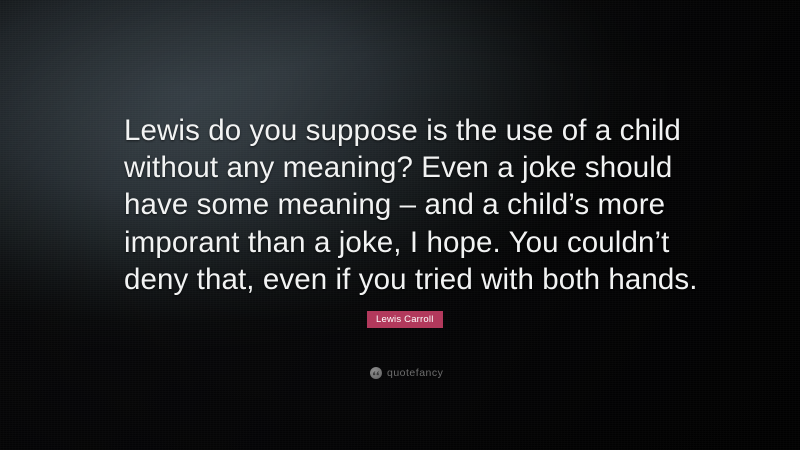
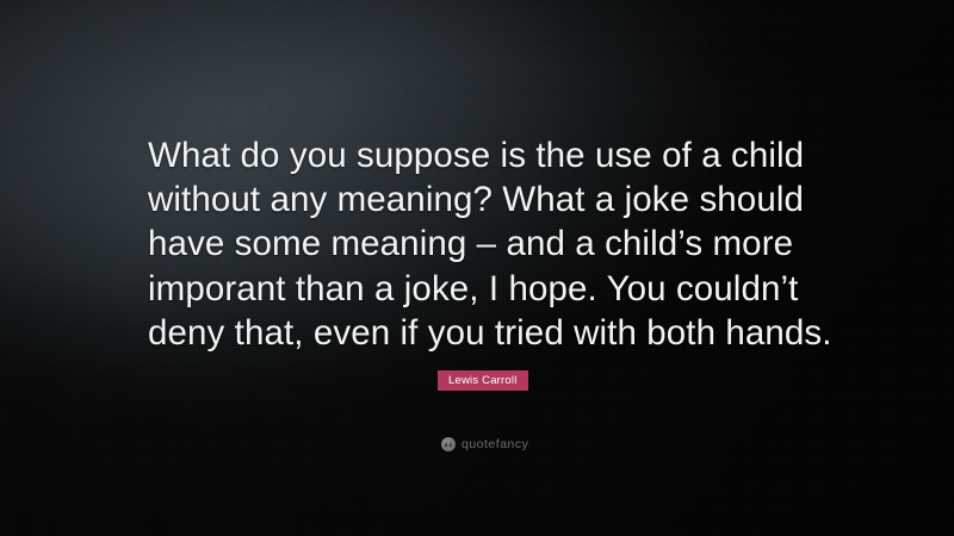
- Lewis do you suppose is the use of a child
+ What do you suppose is the use of a child
- without any meaning? Even a joke should
+ without any meaning? What a joke should
  have some meaning – and a child’s more
  imporant than a joke, I hope. You couldn’t
  deny that, even if you tried with both hands.
  Lewis Carroll
  quotefancy
